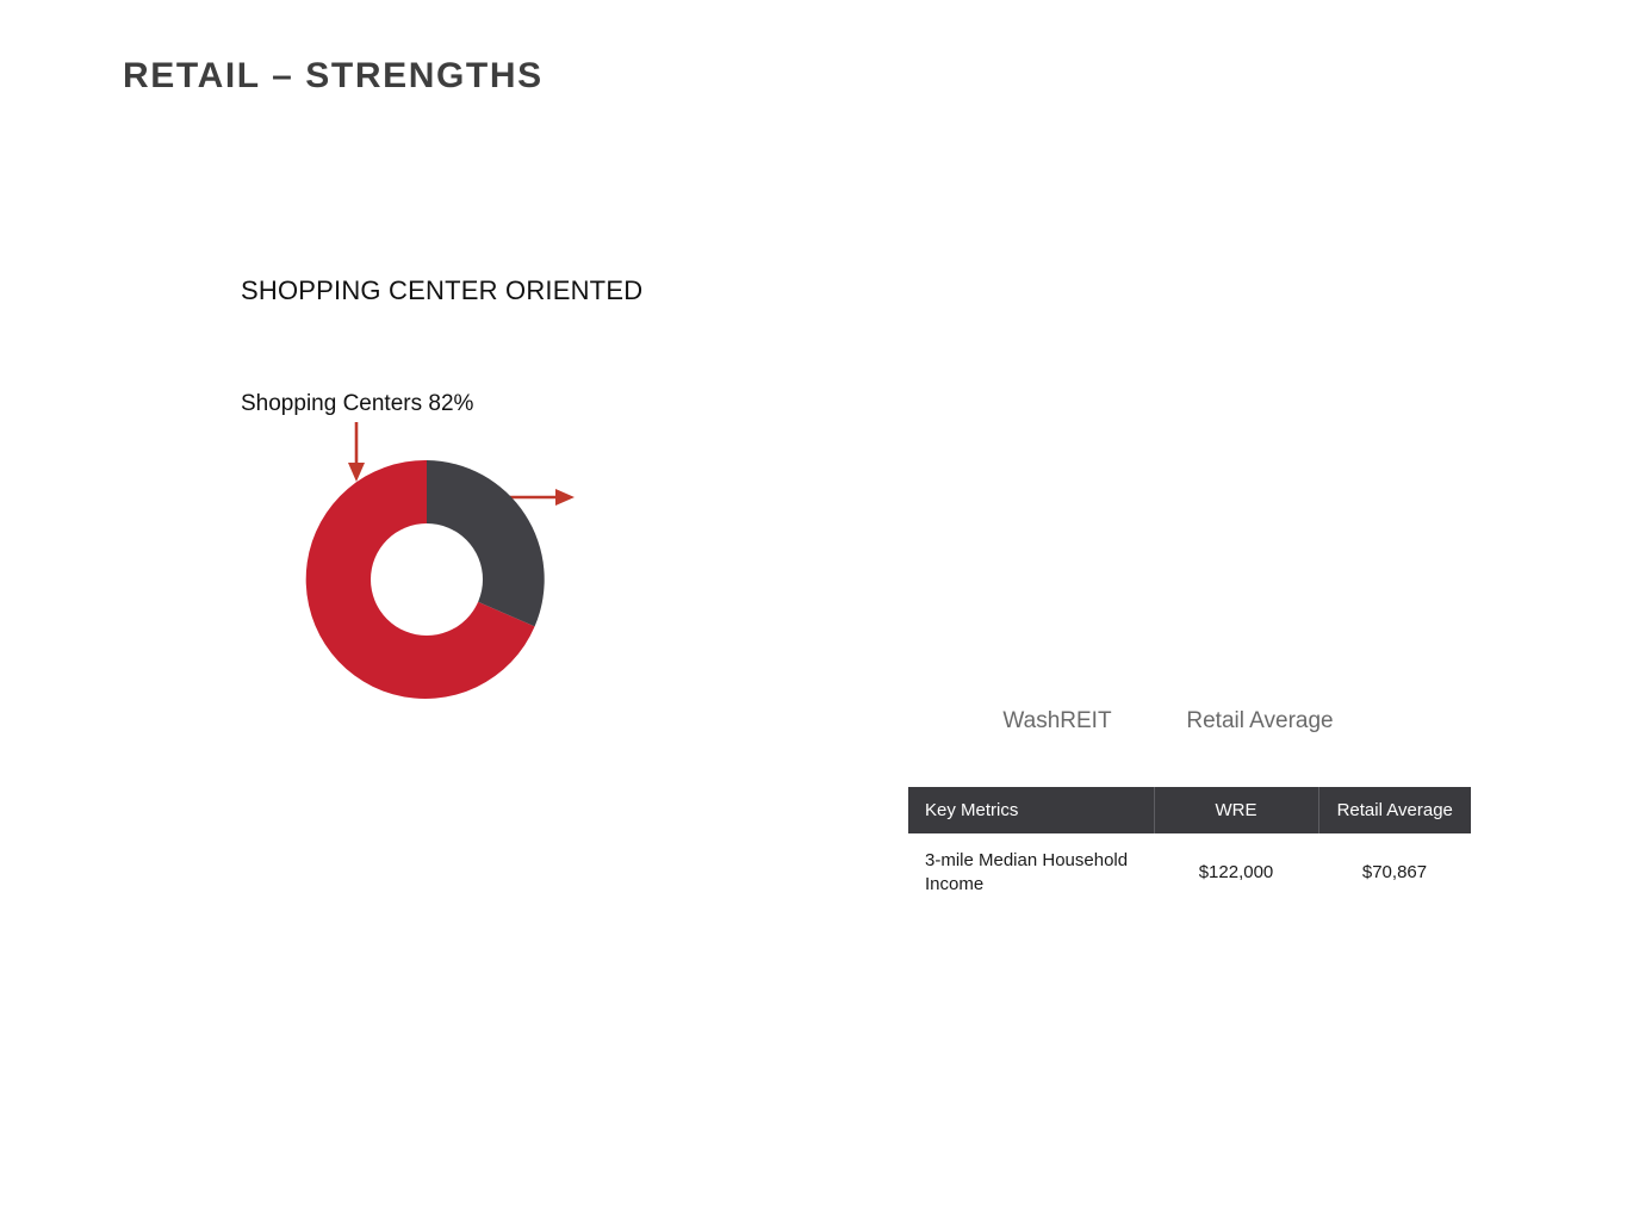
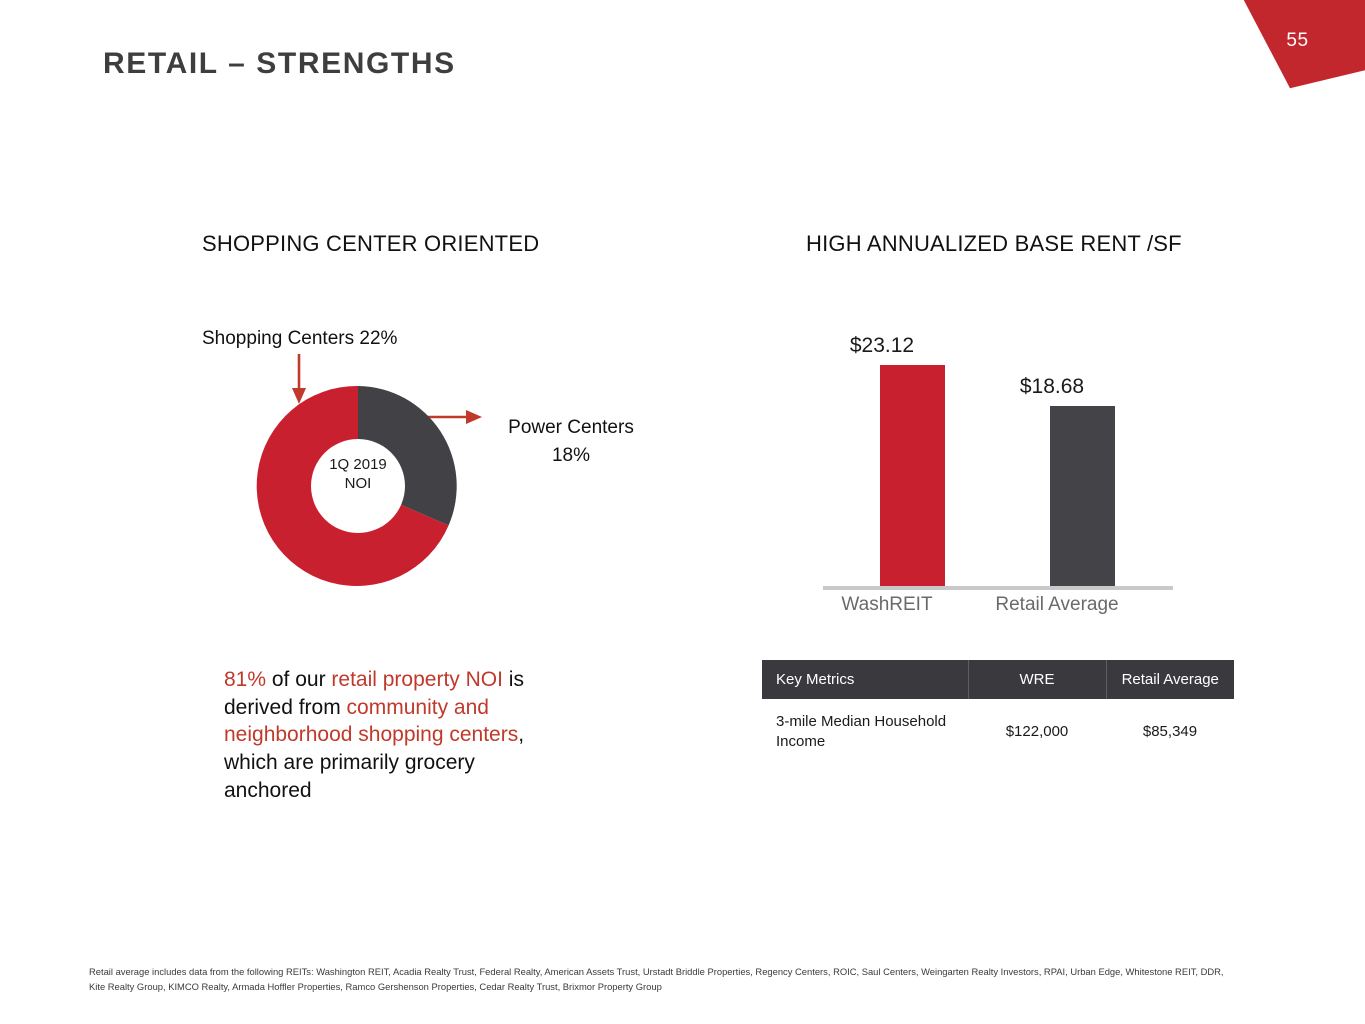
+ 55
  RETAIL – STRENGTHS
  SHOPPING CENTER ORIENTED
- Shopping Centers 82%
+ Shopping Centers 22%
+ Power Centers
+ 18%
+ 1Q 2019
+ NOI
+ 81% of our retail property NOI is derived from community and neighborhood shopping centers, which are primarily grocery anchored
+ HIGH ANNUALIZED BASE RENT /SF
+ $23.12
+ $18.68
  WashREIT
  Retail Average
  Key Metrics	WRE	Retail Average
- 3-mile Median Household Income	$122,000	$70,867
+ 3-mile Median Household Income	$122,000	$85,349
+ Retail average includes data from the following REITs: Washington REIT, Acadia Realty Trust, Federal Realty, American Assets Trust, Urstadt Briddle Properties, Regency Centers, ROIC, Saul Centers, Weingarten Realty Investors, RPAI, Urban Edge, Whitestone REIT, DDR,
+ Kite Realty Group, KIMCO Realty, Armada Hoffler Properties, Ramco Gershenson Properties, Cedar Realty Trust, Brixmor Property Group
